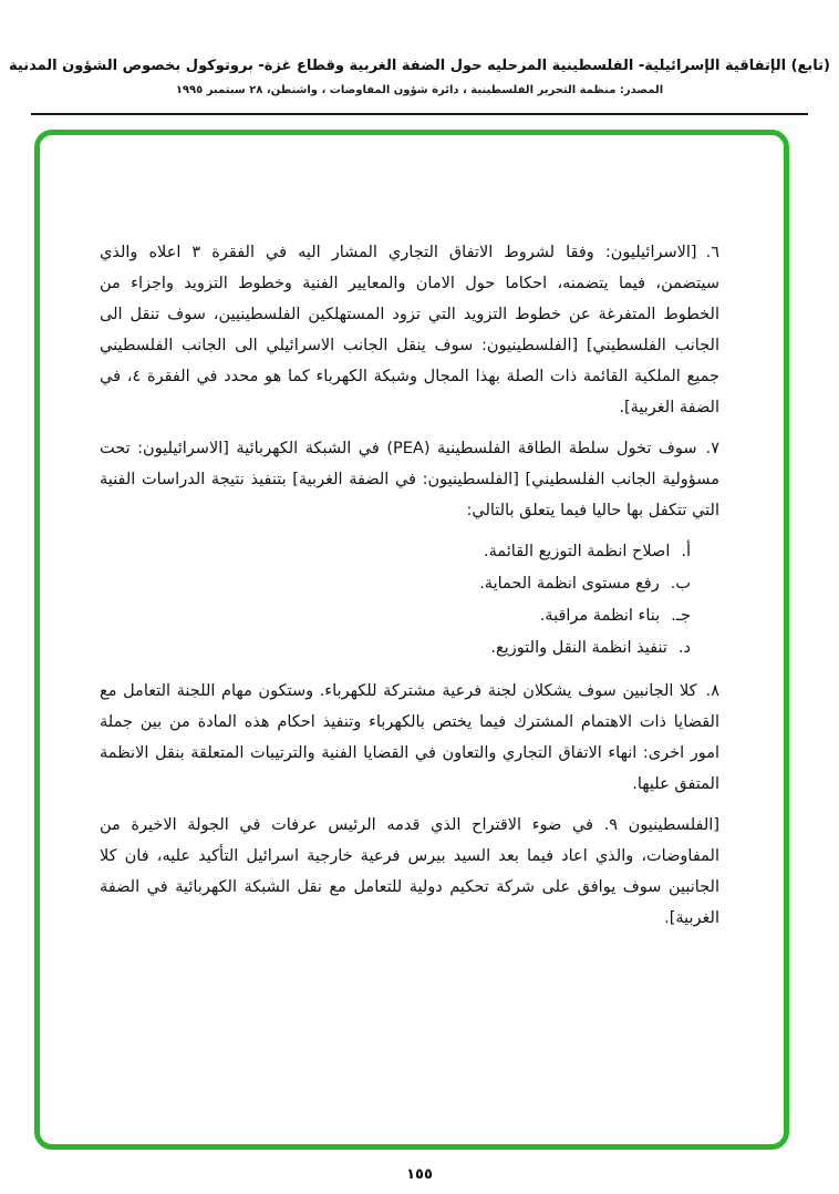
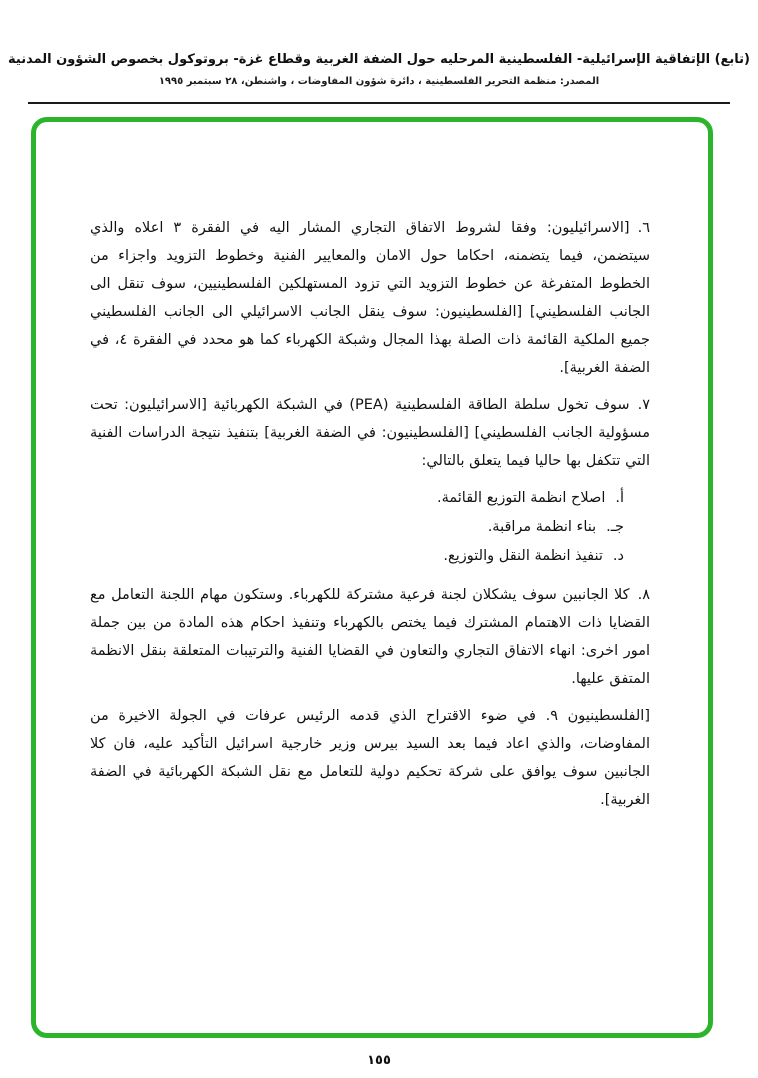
  (تابع) الإتفاقية الإسرائيلية- الفلسطينية المرحليه حول الضفة الغربية وقطاع غزة- بروتوكول بخصوص الشؤون المدنية
  المصدر: منظمة التحرير الفلسطينية ، دائرة شؤون المفاوضات ، واشنطن، ٢٨ سبتمبر ١٩٩٥
  ٦.[الاسرائيليون: وفقا لشروط الاتفاق التجاري المشار اليه في الفقرة ٣ اعلاه والذي سيتضمن، فيما يتضمنه، احكاما حول الامان والمعايير الفنية وخطوط التزويد واجزاء من الخطوط المتفرغة عن خطوط التزويد التي تزود المستهلكين الفلسطينيين، سوف تنقل الى الجانب الفلسطيني] [الفلسطينيون: سوف ينقل الجانب الاسرائيلي الى الجانب الفلسطيني جميع الملكية القائمة ذات الصلة بهذا المجال وشبكة الكهرباء كما هو محدد في الفقرة ٤، في الضفة الغربية].
  ٧.سوف تخول سلطة الطاقة الفلسطينية (PEA) في الشبكة الكهربائية [الاسرائيليون: تحت مسؤولية الجانب الفلسطيني] [الفلسطينيون: في الضفة الغربية] بتنفيذ نتيجة الدراسات الفنية التي تتكفل بها حاليا فيما يتعلق بالتالي:
  أ.اصلاح انظمة التوزيع القائمة.
- ب.رفع مستوى انظمة الحماية.
  جـ.بناء انظمة مراقبة.
  د.تنفيذ انظمة النقل والتوزيع.
  ٨.كلا الجانبين سوف يشكلان لجنة فرعية مشتركة للكهرباء. وستكون مهام اللجنة التعامل مع القضايا ذات الاهتمام المشترك فيما يختص بالكهرباء وتنفيذ احكام هذه المادة من بين جملة امور اخرى: انهاء الاتفاق التجاري والتعاون في القضايا الفنية والترتيبات المتعلقة بنقل الانظمة المتفق عليها.
- [الفلسطينيون ٩. في ضوء الاقتراح الذي قدمه الرئيس عرفات في الجولة الاخيرة من المفاوضات، والذي اعاد فيما بعد السيد بيرس فرعية خارجية اسرائيل التأكيد عليه، فان كلا الجانبين سوف يوافق على شركة تحكيم دولية للتعامل مع نقل الشبكة الكهربائية في الضفة الغربية].
+ [الفلسطينيون ٩. في ضوء الاقتراح الذي قدمه الرئيس عرفات في الجولة الاخيرة من المفاوضات، والذي اعاد فيما بعد السيد بيرس وزير خارجية اسرائيل التأكيد عليه، فان كلا الجانبين سوف يوافق على شركة تحكيم دولية للتعامل مع نقل الشبكة الكهربائية في الضفة الغربية].
  ١٥٥
